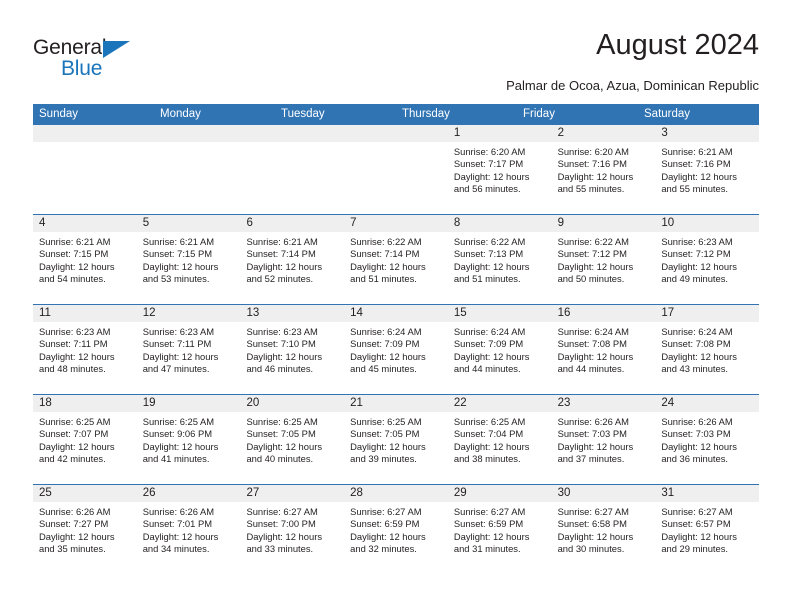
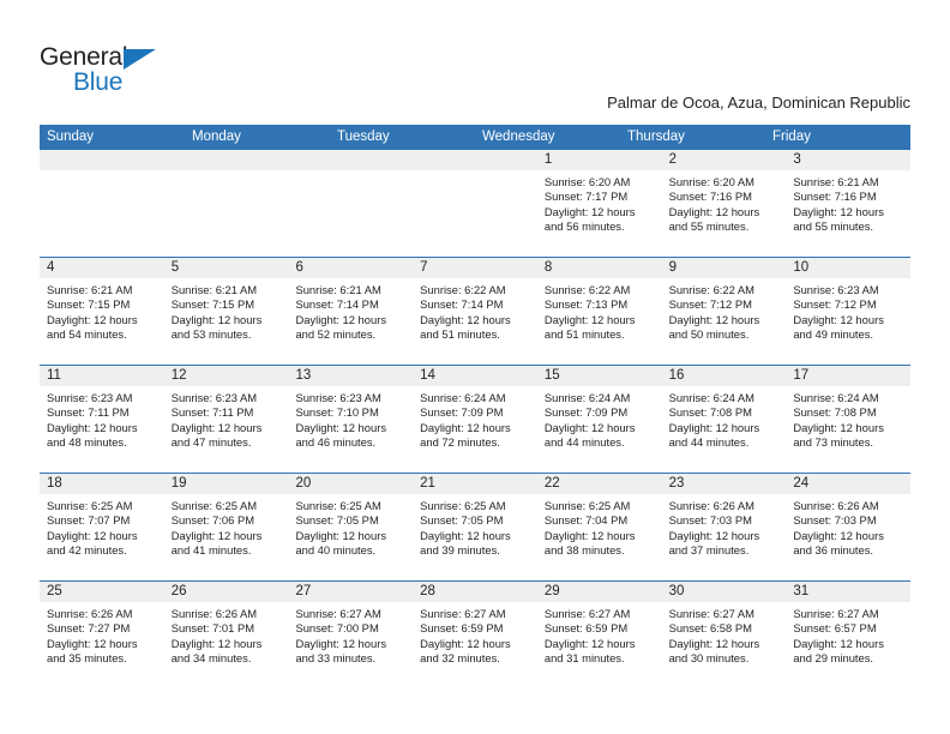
  General
  Blue
- August 2024
  Palmar de Ocoa, Azua, Dominican Republic
  Sunday
  Monday
  Tuesday
+ Wednesday
  Thursday
  Friday
- Saturday
  1
  Sunrise: 6:20 AM
  Sunset: 7:17 PM
  Daylight: 12 hours
  and 56 minutes.
  2
  Sunrise: 6:20 AM
  Sunset: 7:16 PM
  Daylight: 12 hours
  and 55 minutes.
  3
  Sunrise: 6:21 AM
  Sunset: 7:16 PM
  Daylight: 12 hours
  and 55 minutes.
  4
  Sunrise: 6:21 AM
  Sunset: 7:15 PM
  Daylight: 12 hours
  and 54 minutes.
  5
  Sunrise: 6:21 AM
  Sunset: 7:15 PM
  Daylight: 12 hours
  and 53 minutes.
  6
  Sunrise: 6:21 AM
  Sunset: 7:14 PM
  Daylight: 12 hours
  and 52 minutes.
  7
  Sunrise: 6:22 AM
  Sunset: 7:14 PM
  Daylight: 12 hours
  and 51 minutes.
  8
  Sunrise: 6:22 AM
  Sunset: 7:13 PM
  Daylight: 12 hours
  and 51 minutes.
  9
  Sunrise: 6:22 AM
  Sunset: 7:12 PM
  Daylight: 12 hours
  and 50 minutes.
  10
  Sunrise: 6:23 AM
  Sunset: 7:12 PM
  Daylight: 12 hours
  and 49 minutes.
  11
  Sunrise: 6:23 AM
  Sunset: 7:11 PM
  Daylight: 12 hours
  and 48 minutes.
  12
  Sunrise: 6:23 AM
  Sunset: 7:11 PM
  Daylight: 12 hours
  and 47 minutes.
  13
  Sunrise: 6:23 AM
  Sunset: 7:10 PM
  Daylight: 12 hours
  and 46 minutes.
  14
  Sunrise: 6:24 AM
  Sunset: 7:09 PM
  Daylight: 12 hours
- and 45 minutes.
+ and 72 minutes.
  15
  Sunrise: 6:24 AM
  Sunset: 7:09 PM
  Daylight: 12 hours
  and 44 minutes.
  16
  Sunrise: 6:24 AM
  Sunset: 7:08 PM
  Daylight: 12 hours
  and 44 minutes.
  17
  Sunrise: 6:24 AM
  Sunset: 7:08 PM
  Daylight: 12 hours
- and 43 minutes.
+ and 73 minutes.
  18
  Sunrise: 6:25 AM
  Sunset: 7:07 PM
  Daylight: 12 hours
  and 42 minutes.
  19
  Sunrise: 6:25 AM
- Sunset: 9:06 PM
+ Sunset: 7:06 PM
  Daylight: 12 hours
  and 41 minutes.
  20
  Sunrise: 6:25 AM
  Sunset: 7:05 PM
  Daylight: 12 hours
  and 40 minutes.
  21
  Sunrise: 6:25 AM
  Sunset: 7:05 PM
  Daylight: 12 hours
  and 39 minutes.
  22
  Sunrise: 6:25 AM
  Sunset: 7:04 PM
  Daylight: 12 hours
  and 38 minutes.
  23
  Sunrise: 6:26 AM
  Sunset: 7:03 PM
  Daylight: 12 hours
  and 37 minutes.
  24
  Sunrise: 6:26 AM
  Sunset: 7:03 PM
  Daylight: 12 hours
  and 36 minutes.
  25
  Sunrise: 6:26 AM
  Sunset: 7:27 PM
  Daylight: 12 hours
  and 35 minutes.
  26
  Sunrise: 6:26 AM
  Sunset: 7:01 PM
  Daylight: 12 hours
  and 34 minutes.
  27
  Sunrise: 6:27 AM
  Sunset: 7:00 PM
  Daylight: 12 hours
  and 33 minutes.
  28
  Sunrise: 6:27 AM
  Sunset: 6:59 PM
  Daylight: 12 hours
  and 32 minutes.
  29
  Sunrise: 6:27 AM
  Sunset: 6:59 PM
  Daylight: 12 hours
  and 31 minutes.
  30
  Sunrise: 6:27 AM
  Sunset: 6:58 PM
  Daylight: 12 hours
  and 30 minutes.
  31
  Sunrise: 6:27 AM
  Sunset: 6:57 PM
  Daylight: 12 hours
  and 29 minutes.
